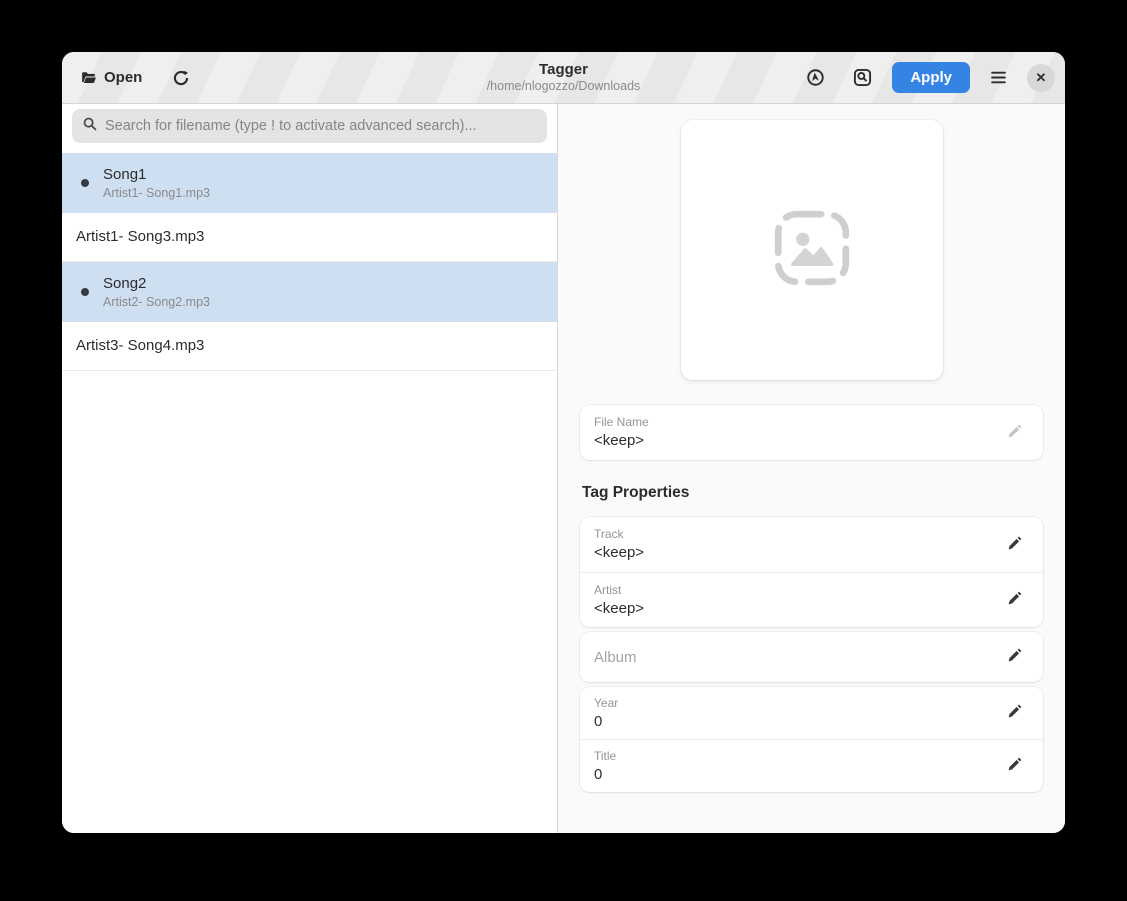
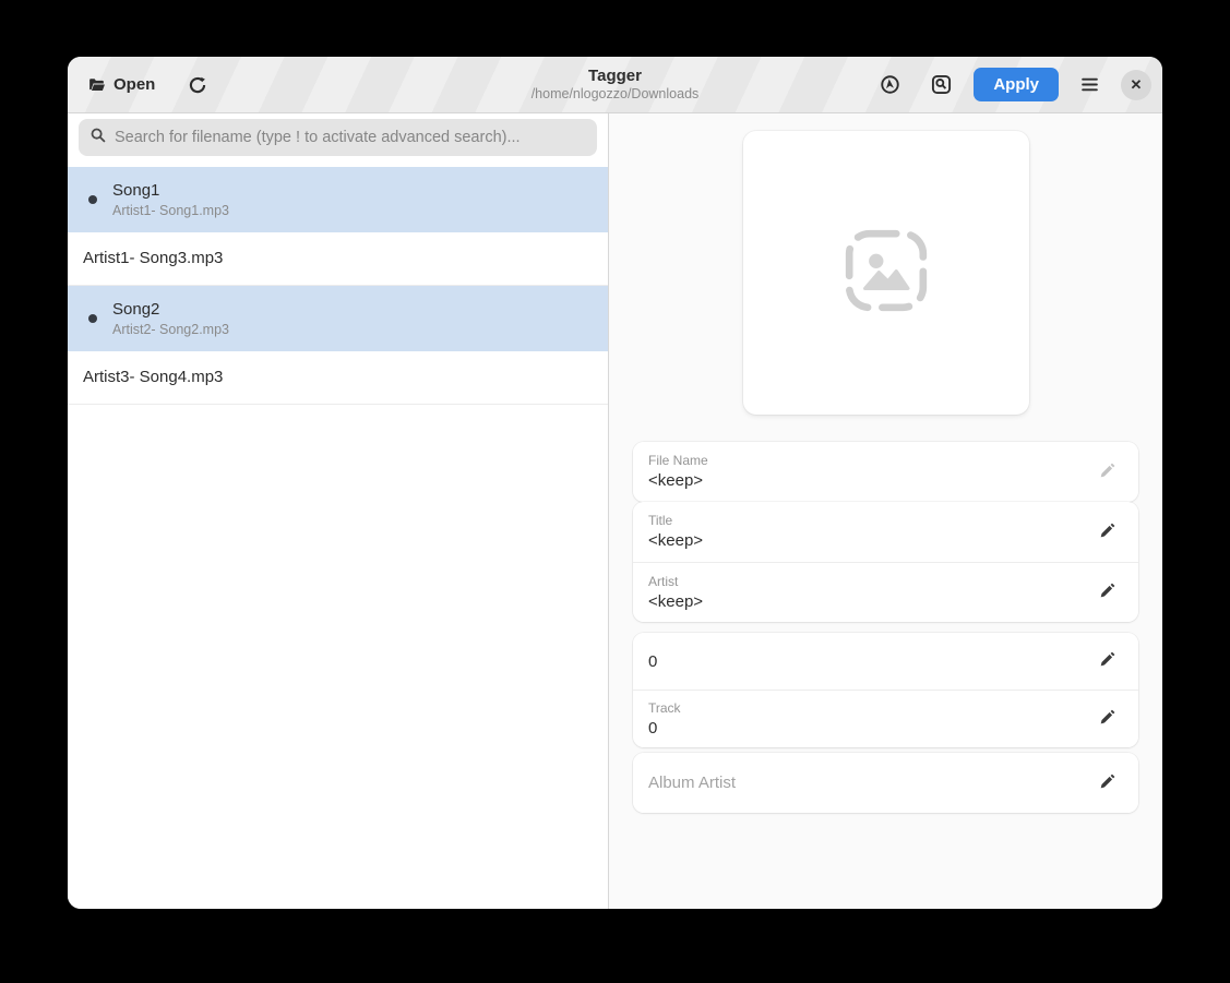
  Open
  Tagger
  /home/nlogozzo/Downloads
  Apply
  ✕
  Search for filename (type ! to activate advanced search)...
  Song1
  Artist1- Song1.mp3
  Artist1- Song3.mp3
  Song2
  Artist2- Song2.mp3
  Artist3- Song4.mp3
  File Name
  <keep>
- Tag Properties
- Track
+ Title
  <keep>
  Artist
  <keep>
- Album
- Year
  0
- Title
+ Track
  0
+ Album Artist
